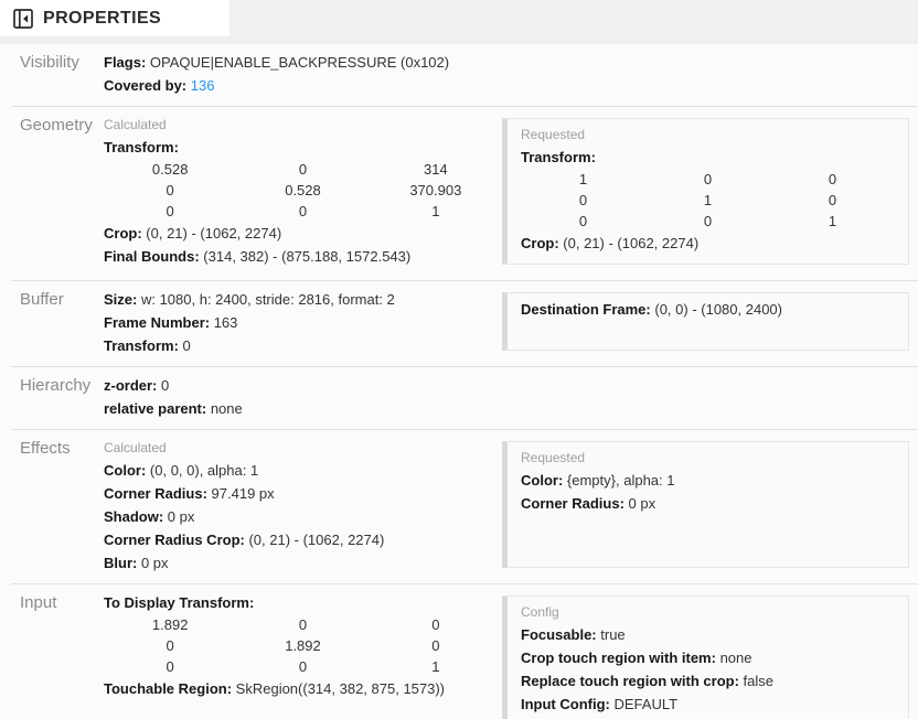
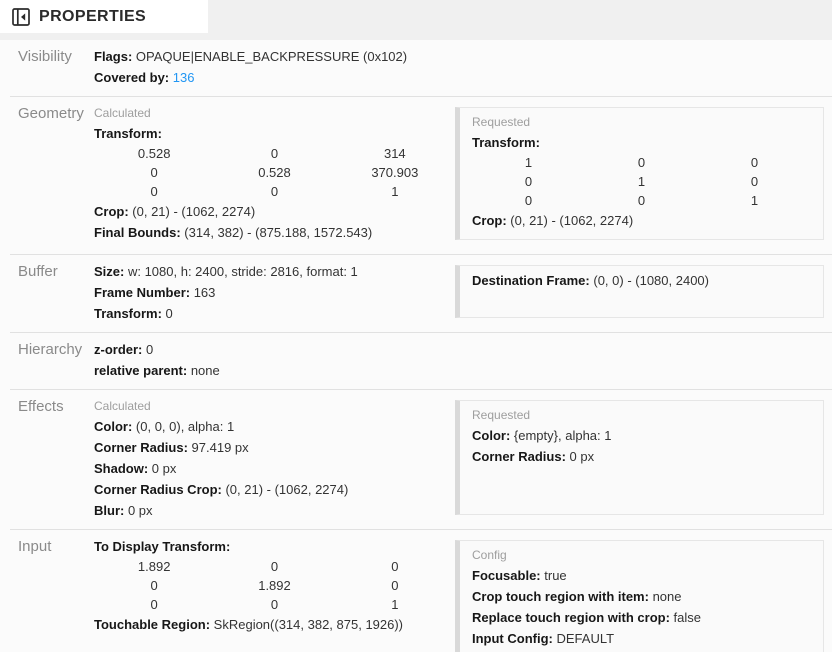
  PROPERTIES
  Visibility
  Flags: OPAQUE|ENABLE_BACKPRESSURE (0x102)
  Covered by: 136
  Geometry
  Calculated
  Transform:
  0.528
  0
  314
  0
  0.528
  370.903
  0
  0
  1
  Crop: (0, 21) - (1062, 2274)
  Final Bounds: (314, 382) - (875.188, 1572.543)
  Requested
  Transform:
  1
  0
  0
  0
  1
  0
  0
  0
  1
  Crop: (0, 21) - (1062, 2274)
  Buffer
- Size: w: 1080, h: 2400, stride: 2816, format: 2
+ Size: w: 1080, h: 2400, stride: 2816, format: 1
  Frame Number: 163
  Transform: 0
  Destination Frame: (0, 0) - (1080, 2400)
  Hierarchy
  z-order: 0
  relative parent: none
  Effects
  Calculated
  Color: (0, 0, 0), alpha: 1
  Corner Radius: 97.419 px
  Shadow: 0 px
  Corner Radius Crop: (0, 21) - (1062, 2274)
  Blur: 0 px
  Requested
  Color: {empty}, alpha: 1
  Corner Radius: 0 px
  Input
  To Display Transform:
  1.892
  0
  0
  0
  1.892
  0
  0
  0
  1
- Touchable Region: SkRegion((314, 382, 875, 1573))
+ Touchable Region: SkRegion((314, 382, 875, 1926))
  Config
  Focusable: true
  Crop touch region with item: none
  Replace touch region with crop: false
  Input Config: DEFAULT
